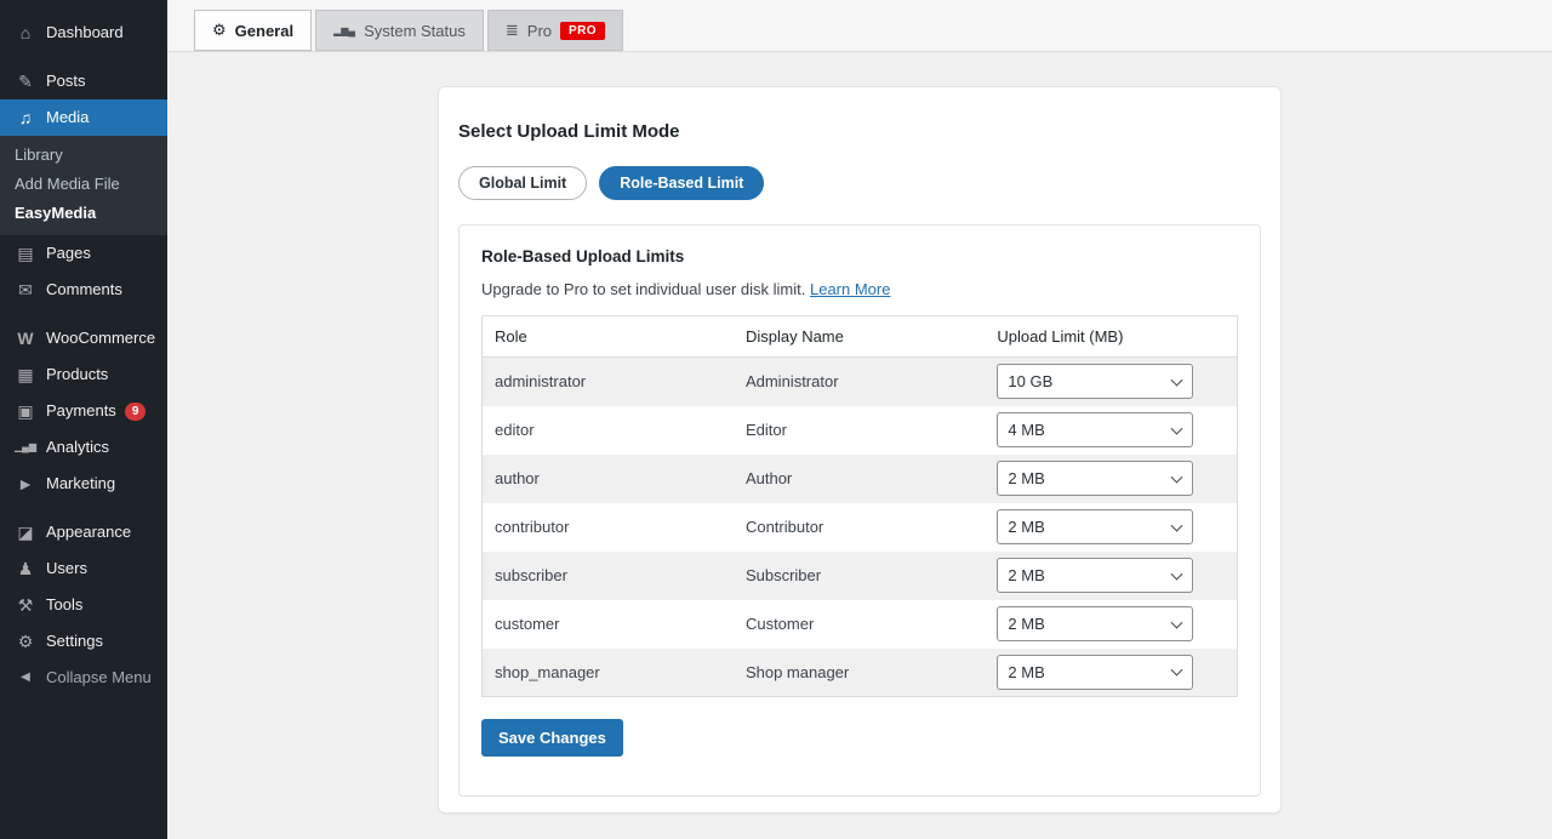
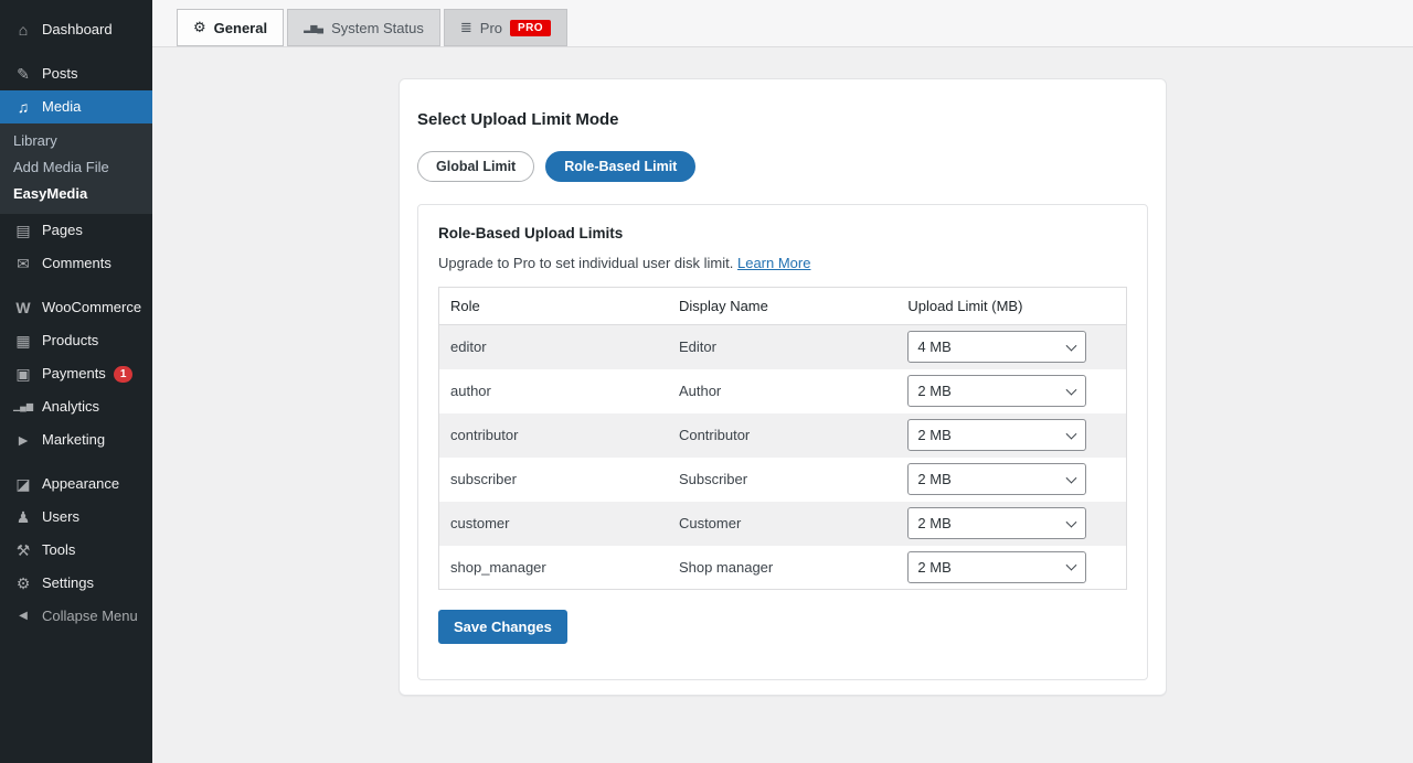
  ⌂
  Dashboard
  ✎
  Posts
  ♫
  Media
  Library
  Add Media File
  EasyMedia
  ▤
  Pages
  ✉
  Comments
  W
  WooCommerce
  ▦
  Products
  ▣
  Payments
- 9
+ 1
  ▁▄▆
  Analytics
  ►
  Marketing
  ◪
  Appearance
  ♟
  Users
  ⚒
  Tools
  ⚙
  Settings
  ◀
  Collapse Menu
  ⚙
  General
  ▂▆▄
  System Status
  ≣
  Pro
  PRO
  Select Upload Limit Mode
  Global Limit
  Role-Based Limit
  Role-Based Upload Limits
  Upgrade to Pro to set individual user disk limit. Learn More
  Role	Display Name	Upload Limit (MB)
- administrator	Administrator	10 GB
  editor	Editor	4 MB
  author	Author	2 MB
  contributor	Contributor	2 MB
  subscriber	Subscriber	2 MB
  customer	Customer	2 MB
  shop_manager	Shop manager	2 MB
  Save Changes
